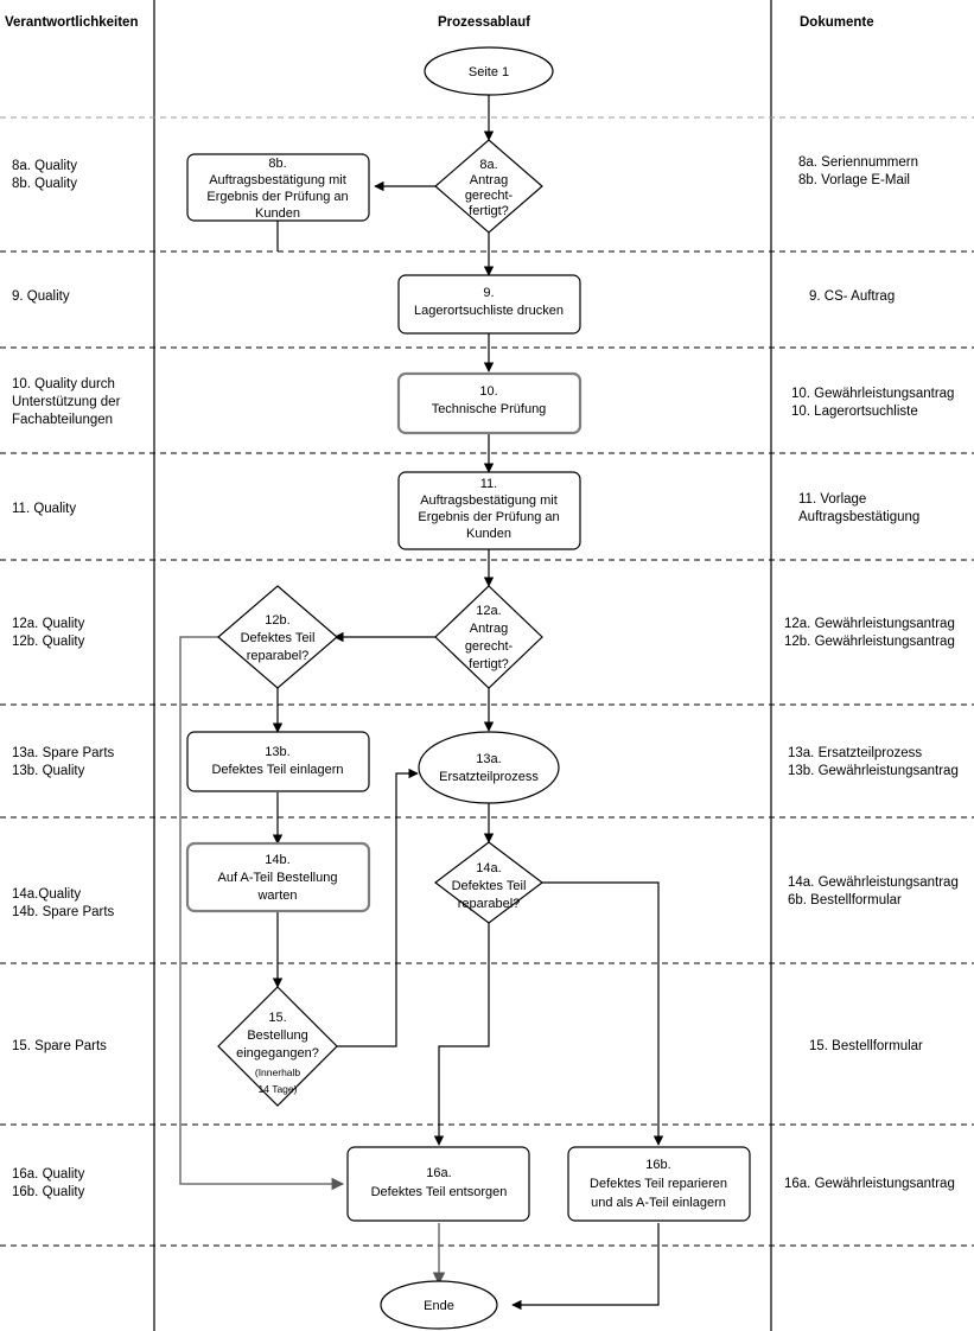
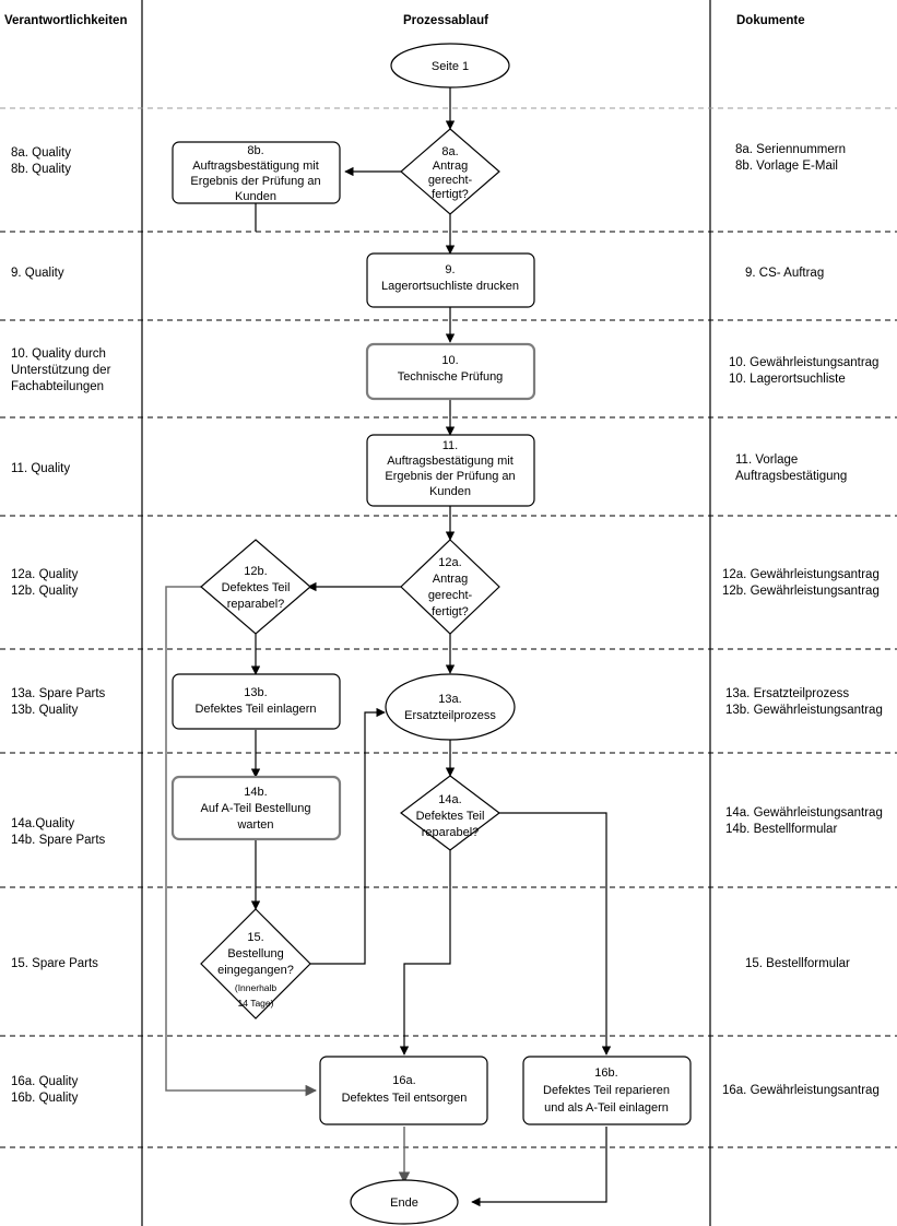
  Verantwortlichkeiten
  Prozessablauf
  Dokumente
  8a. Quality
  8b. Quality
  9. Quality
  10. Quality durch
  Unterstützung der
  Fachabteilungen
  11. Quality
  12a. Quality
  12b. Quality
  13a. Spare Parts
  13b. Quality
  14a.Quality
  14b. Spare Parts
  15. Spare Parts
  16a. Quality
  16b. Quality
  8a. Seriennummern
  8b. Vorlage E-Mail
  9. CS- Auftrag
  10. Gewährleistungsantrag
  10. Lagerortsuchliste
  11. Vorlage
  Auftragsbestätigung
  12a. Gewährleistungsantrag
  12b. Gewährleistungsantrag
  13a. Ersatzteilprozess
  13b. Gewährleistungsantrag
  14a. Gewährleistungsantrag
- 6b. Bestellformular
+ 14b. Bestellformular
  15. Bestellformular
  16a. Gewährleistungsantrag
  Seite 1
  8a.
  Antrag
  gerecht-
  fertigt?
  8b.
  Auftragsbestätigung mit
  Ergebnis der Prüfung an
  Kunden
  9.
  Lagerortsuchliste drucken
  10.
  Technische Prüfung
  11.
  Auftragsbestätigung mit
  Ergebnis der Prüfung an
  Kunden
  12a.
  Antrag
  gerecht-
  fertigt?
  12b.
  Defektes Teil
  reparabel?
  13a.
  Ersatzteilprozess
  13b.
  Defektes Teil einlagern
  14a.
  Defektes Teil
  reparabel?
  14b.
  Auf A-Teil Bestellung
  warten
  15.
  Bestellung
  eingegangen?
  (Innerhalb
  14 Tage)
  16a.
  Defektes Teil entsorgen
  16b.
  Defektes Teil reparieren
  und als A-Teil einlagern
  Ende
